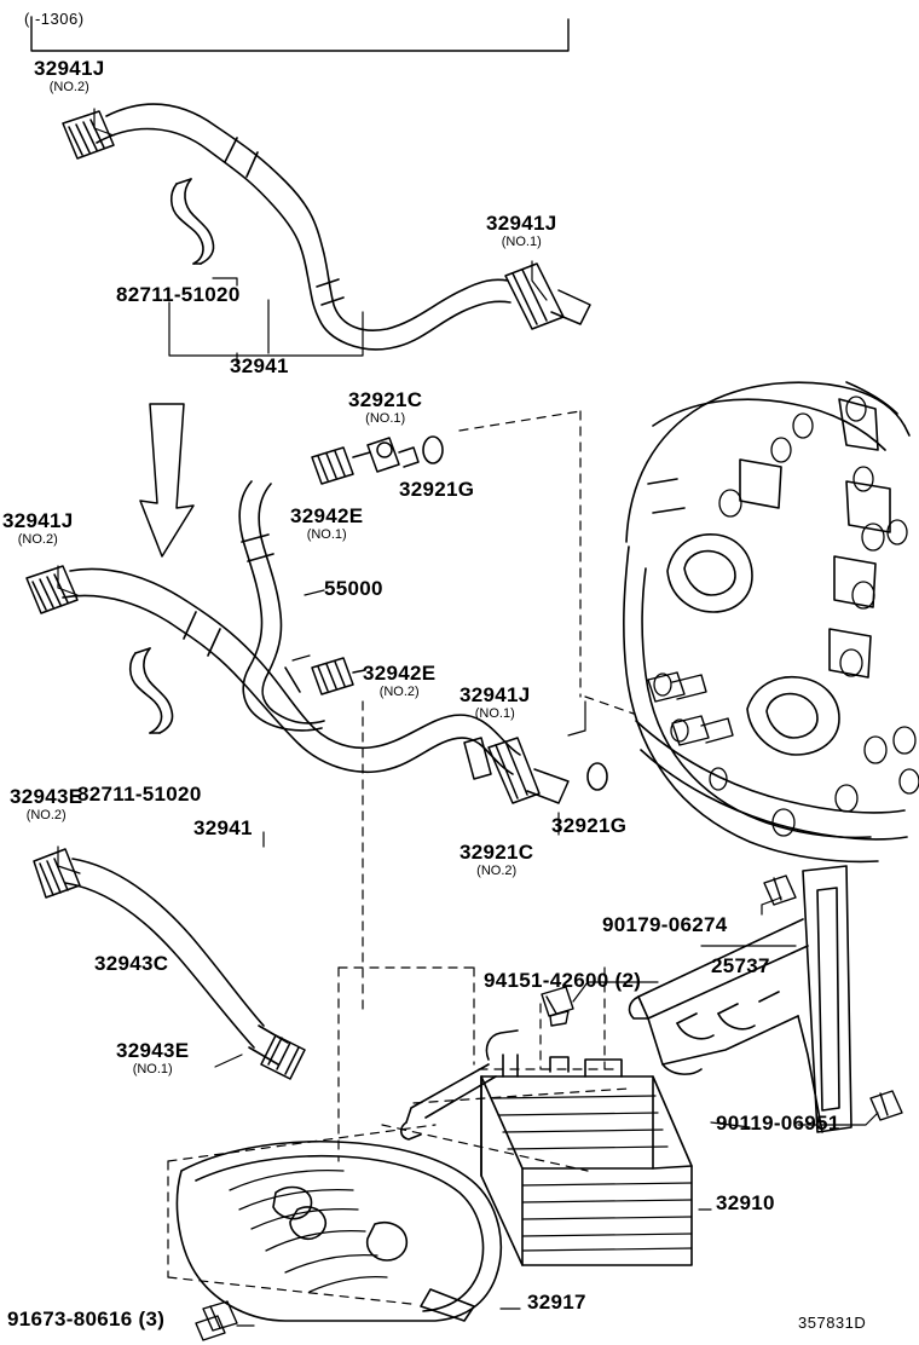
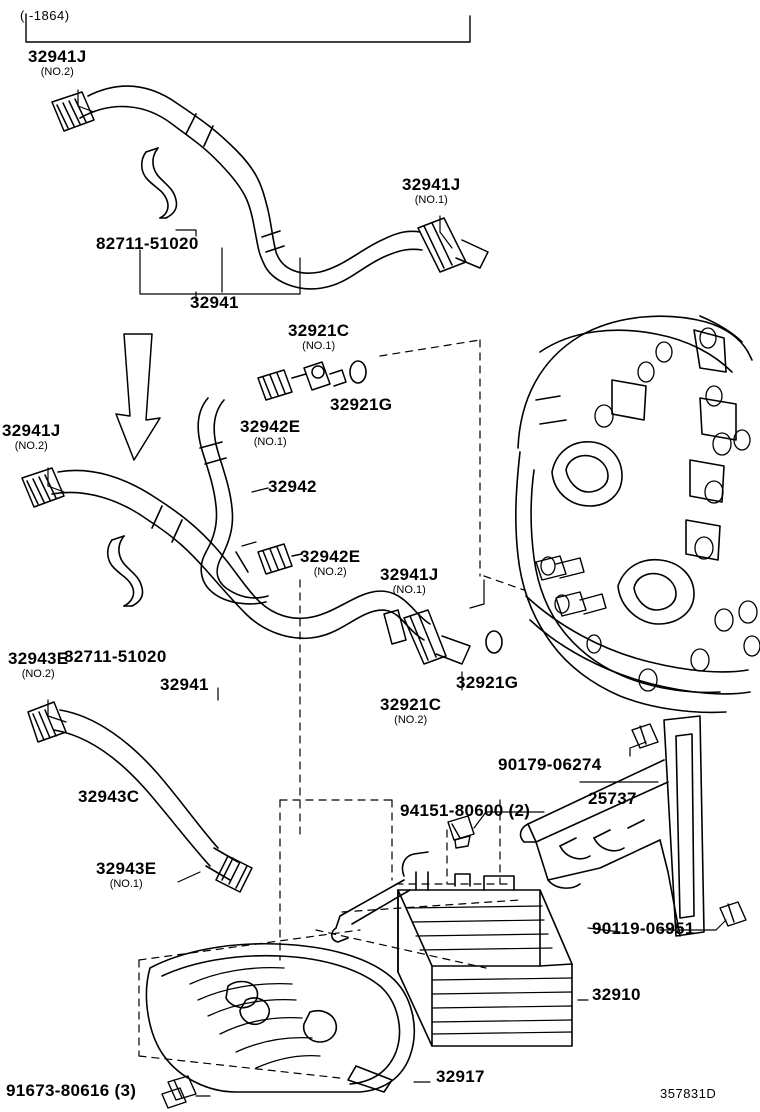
- ( -1306)
+ ( -1864)
  32941J
  (NO.2)
  32941J
  (NO.1)
  82711-51020
  32941
  32921C
  (NO.1)
  32942E
  (NO.1)
  32921G
- 55000
+ 32942
  32941J
  (NO.2)
  32942E
  (NO.2)
  32941J
  (NO.1)
  82711-51020
  32941
  32921G
  32921C
  (NO.2)
  32943E
  (NO.2)
  32943C
  32943E
  (NO.1)
  90179-06274
  25737
- 94151-42600 (2)
+ 94151-80600 (2)
  90119-06951
  32910
  32917
  91673-80616 (3)
  357831D
